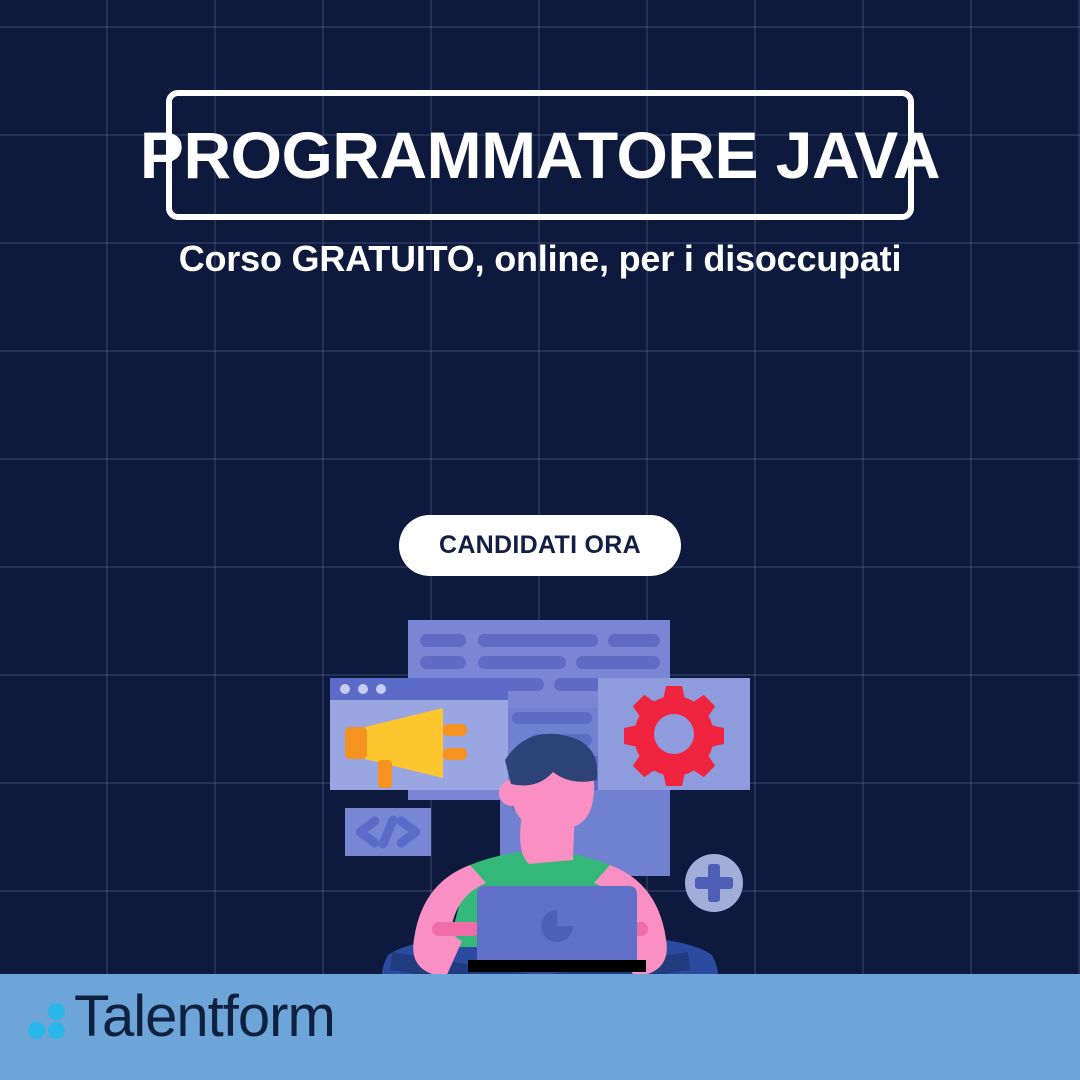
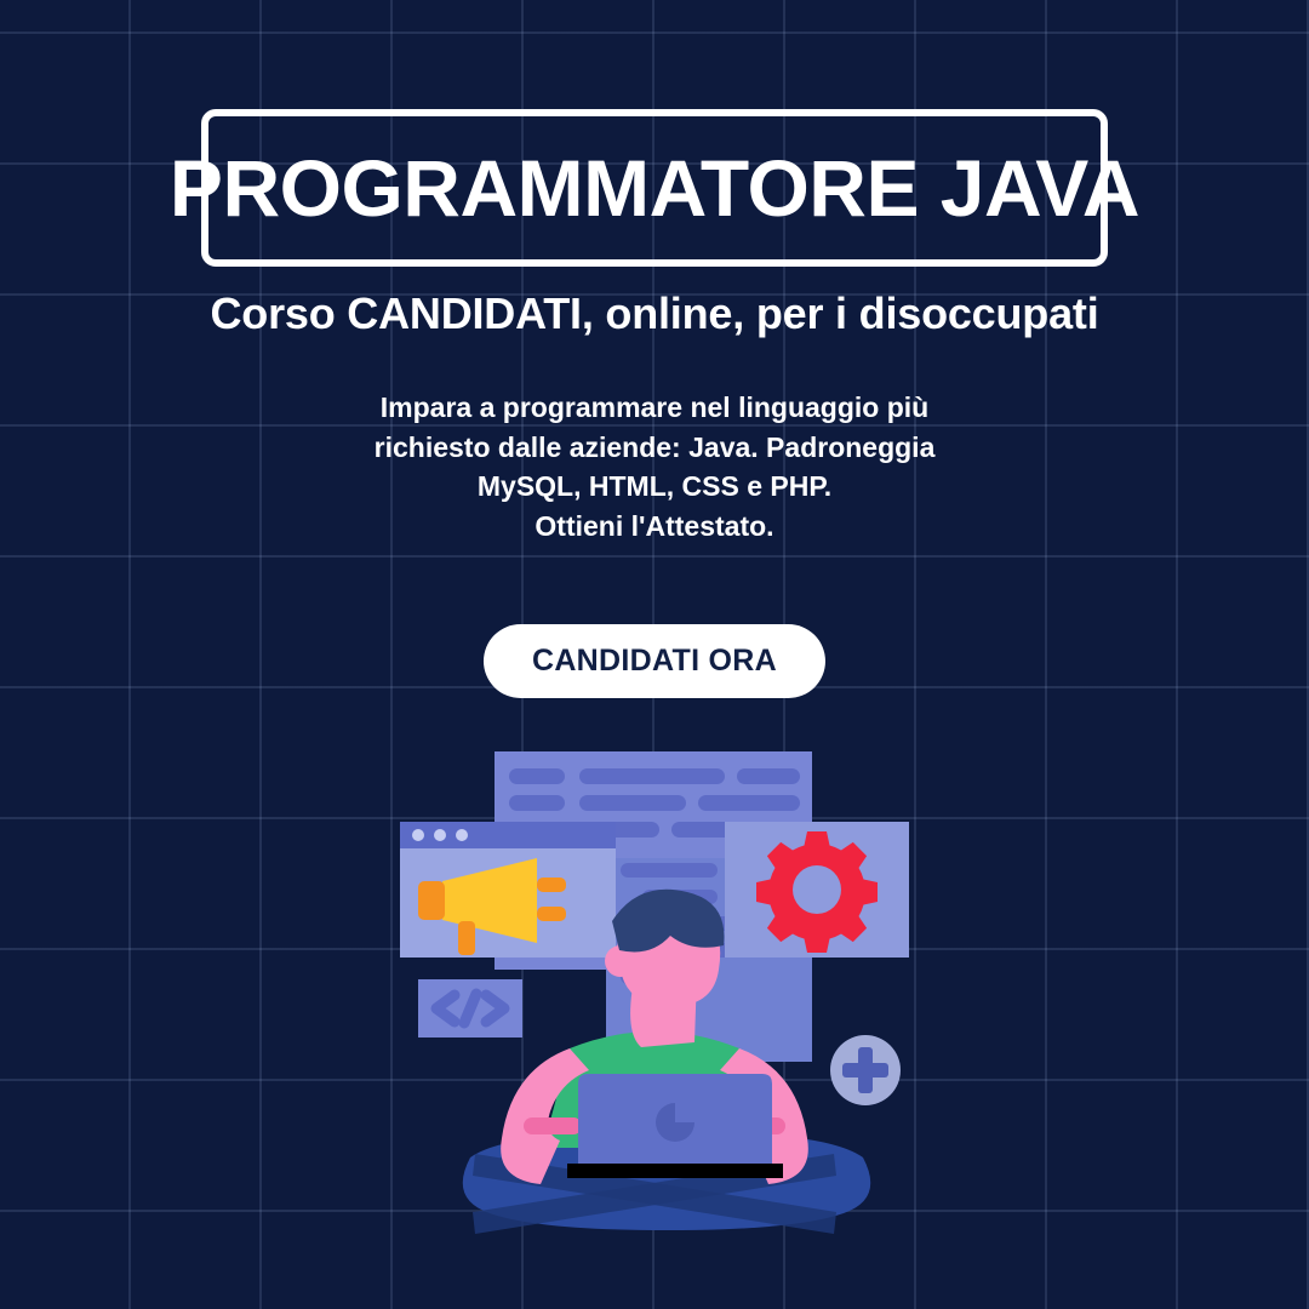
  PROGRAMMATORE JAVA
- Corso GRATUITO, online, per i disoccupati
+ Corso CANDIDATI, online, per i disoccupati
+ Impara a programmare nel linguaggio più
+ richiesto dalle aziende: Java. Padroneggia
+ MySQL, HTML, CSS e PHP.
+ Ottieni l'Attestato.
  CANDIDATI ORA
- Talentform
